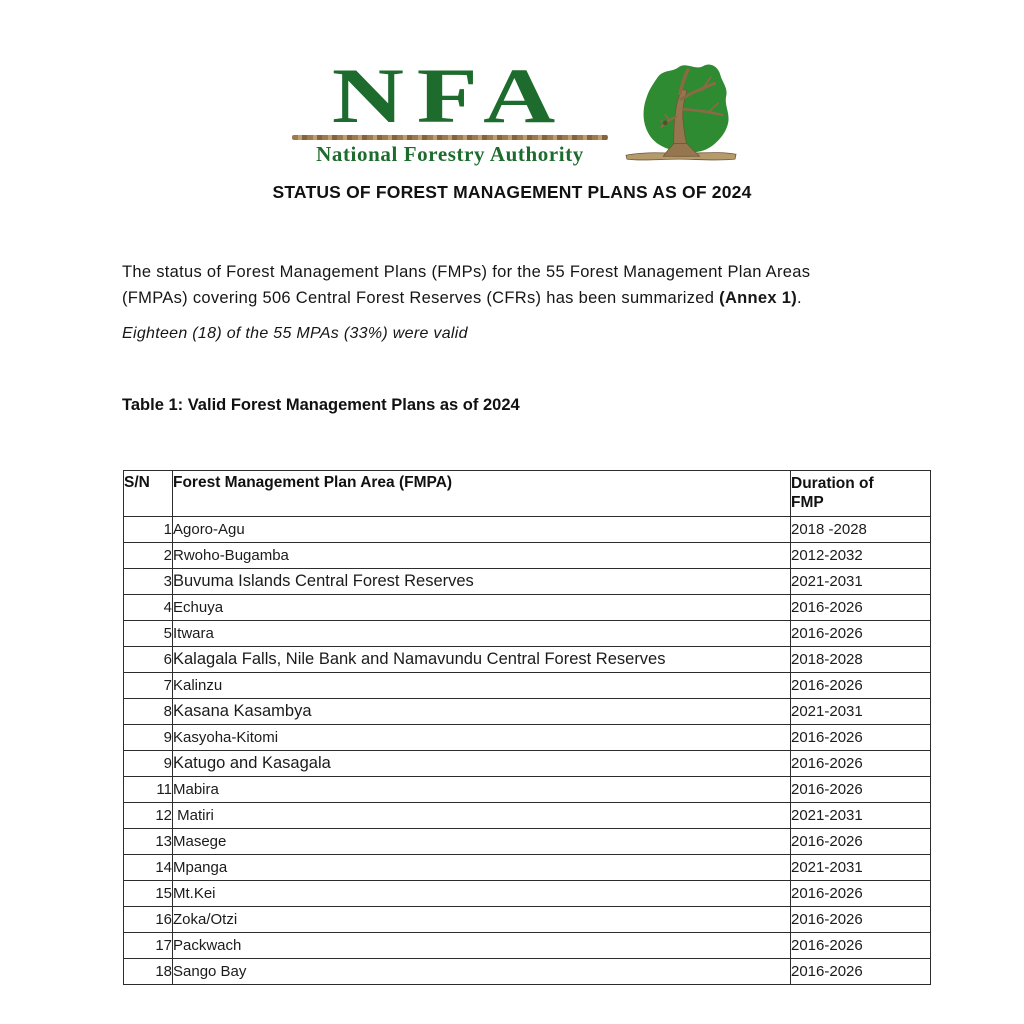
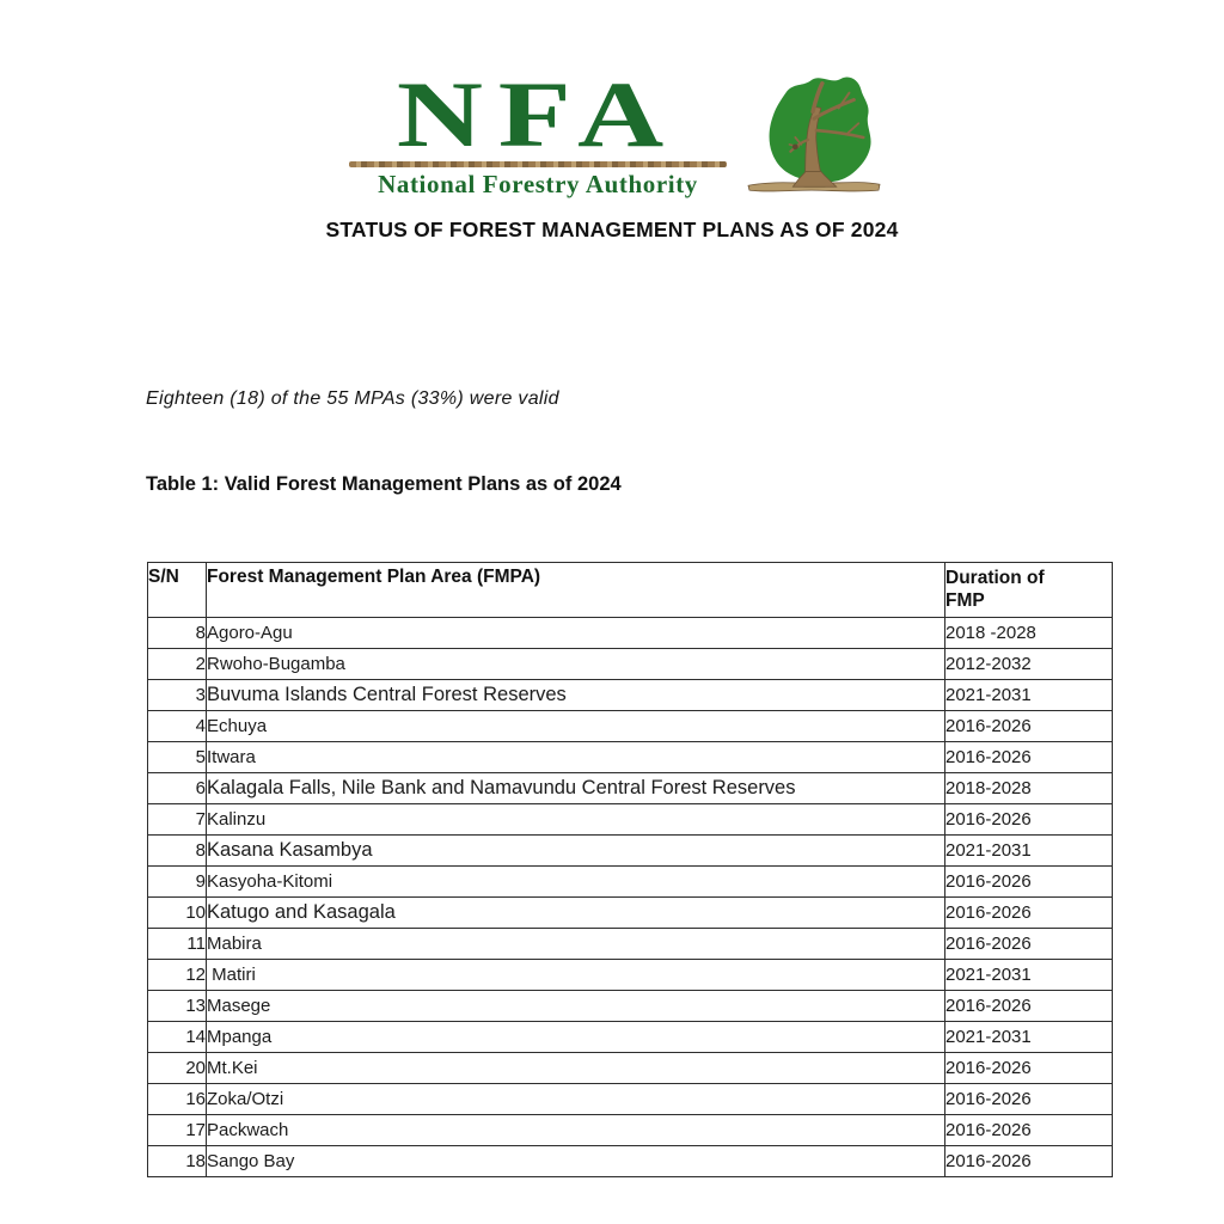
  NFA
  National Forestry Authority
  STATUS OF FOREST MANAGEMENT PLANS AS OF 2024
- The status of Forest Management Plans (FMPs) for the 55 Forest Management Plan Areas
- (FMPAs) covering 506 Central Forest Reserves (CFRs) has been summarized (Annex 1).
  Eighteen (18) of the 55 MPAs (33%) were valid
  Table 1: Valid Forest Management Plans as of 2024
  S/N	Forest Management Plan Area (FMPA)	Duration of FMP
- 1	Agoro-Agu	2018 -2028
+ 8	Agoro-Agu	2018 -2028
  2	Rwoho-Bugamba	2012-2032
  3	Buvuma Islands Central Forest Reserves	2021-2031
  4	Echuya	2016-2026
  5	Itwara	2016-2026
  6	Kalagala Falls, Nile Bank and Namavundu Central Forest Reserves	2018-2028
  7	Kalinzu	2016-2026
  8	Kasana Kasambya	2021-2031
  9	Kasyoha-Kitomi	2016-2026
- 9	Katugo and Kasagala	2016-2026
+ 10	Katugo and Kasagala	2016-2026
  11	Mabira	2016-2026
  12	Matiri	2021-2031
  13	Masege	2016-2026
  14	Mpanga	2021-2031
- 15	Mt.Kei	2016-2026
+ 20	Mt.Kei	2016-2026
  16	Zoka/Otzi	2016-2026
  17	Packwach	2016-2026
  18	Sango Bay	2016-2026
